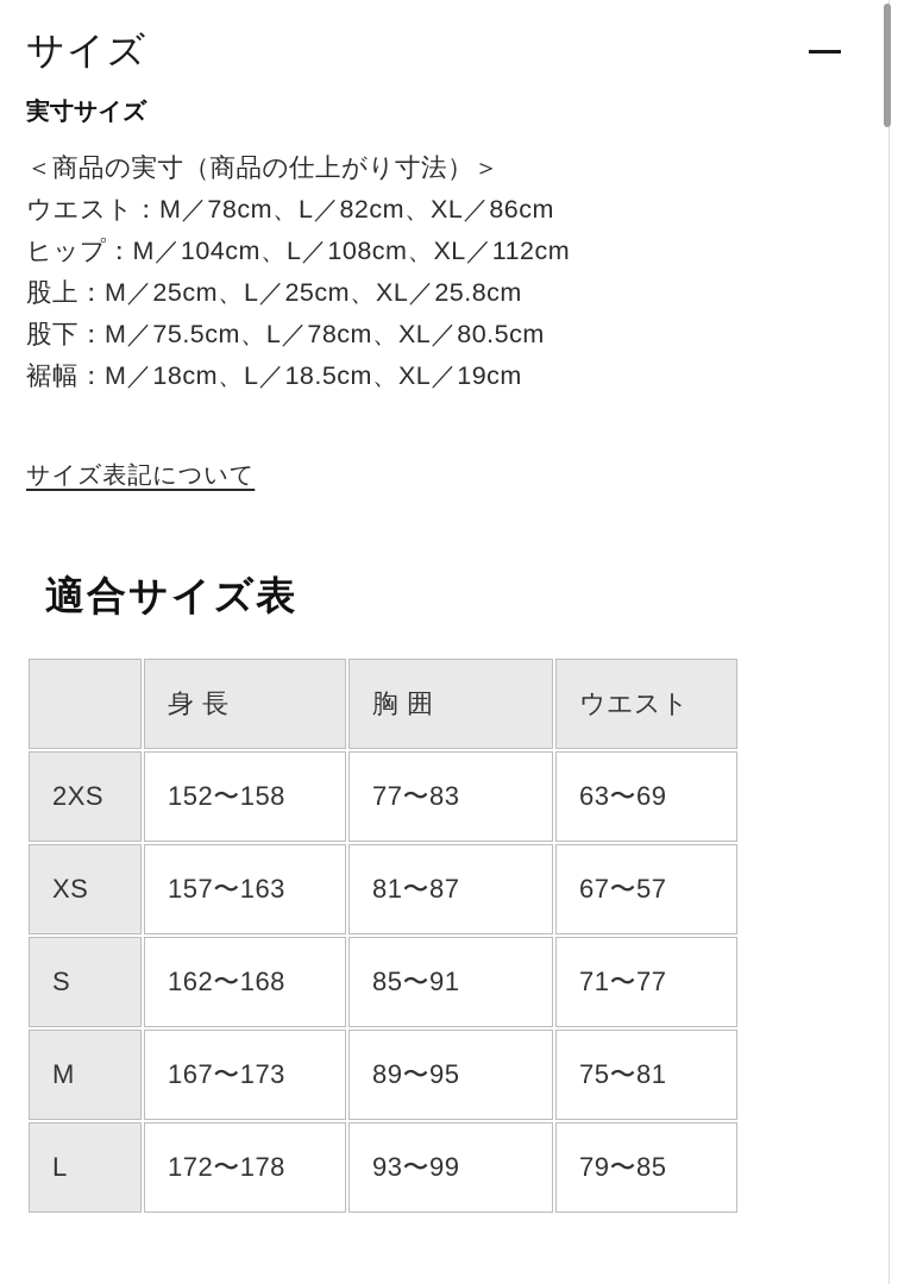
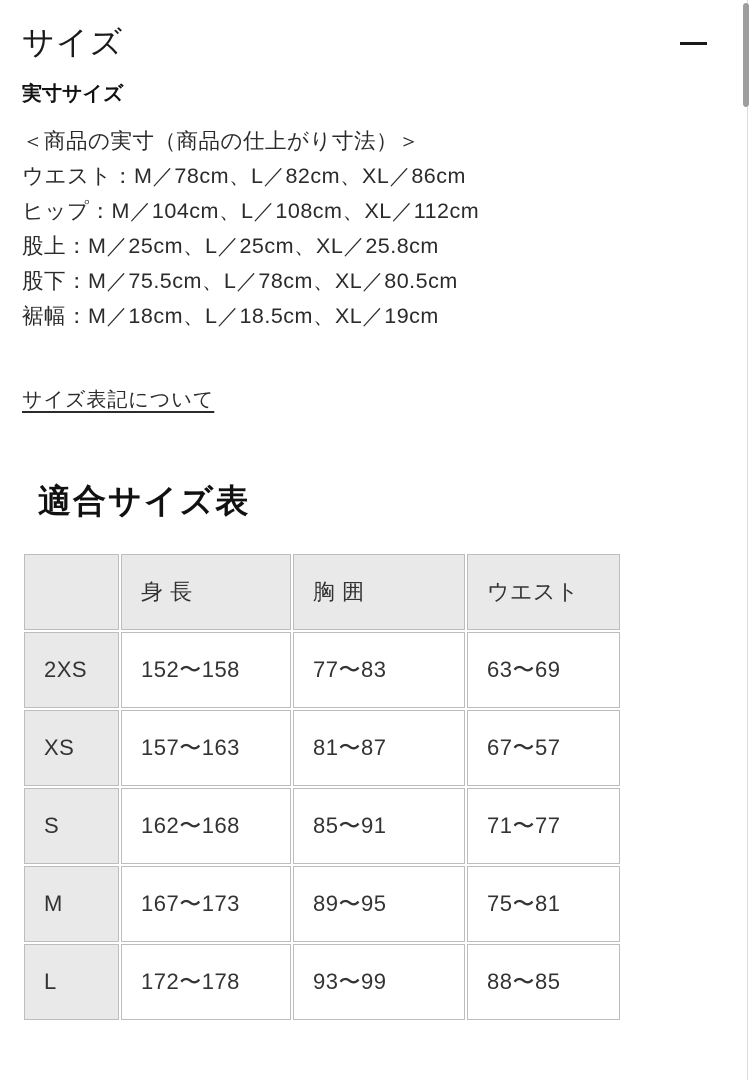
  サイズ
  実寸サイズ
  ＜商品の実寸（商品の仕上がり寸法）＞
  ウエスト：M／78cm、L／82cm、XL／86cm
  ヒップ：M／104cm、L／108cm、XL／112cm
  股上：M／25cm、L／25cm、XL／25.8cm
  股下：M／75.5cm、L／78cm、XL／80.5cm
  裾幅：M／18cm、L／18.5cm、XL／19cm
  サイズ表記について
  適合サイズ表
  	身 長	胸 囲	ウエスト
  2XS	152〜158	77〜83	63〜69
  XS	157〜163	81〜87	67〜57
  S	162〜168	85〜91	71〜77
  M	167〜173	89〜95	75〜81
- L	172〜178	93〜99	79〜85
+ L	172〜178	93〜99	88〜85
